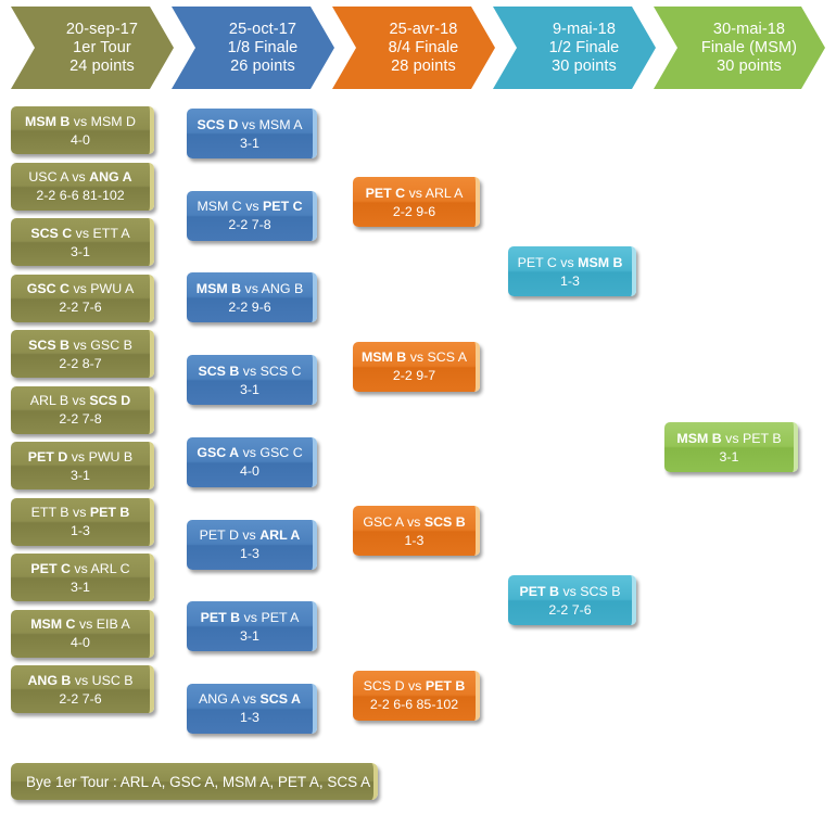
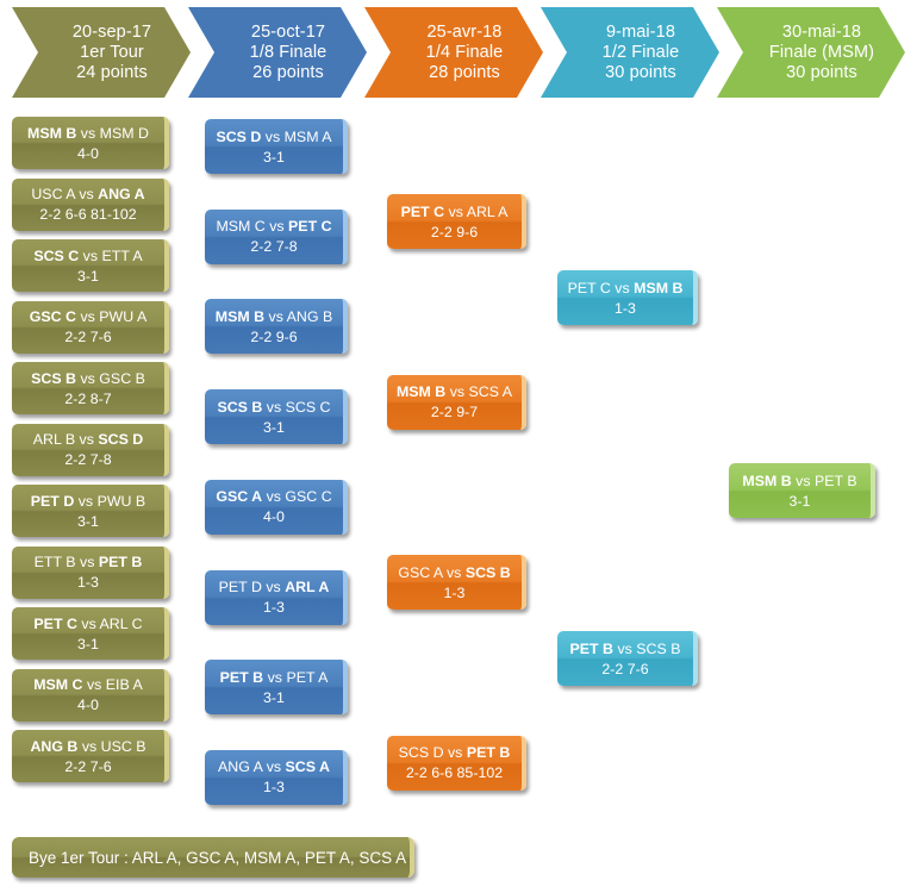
  20-sep-17
  1er Tour
  24 points
  25-oct-17
  1/8 Finale
  26 points
  25-avr-18
- 8/4 Finale
+ 1/4 Finale
  28 points
  9-mai-18
  1/2 Finale
  30 points
  30-mai-18
  Finale (MSM)
  30 points
  MSM B vs MSM D
  4-0
  USC A vs ANG A
  2-2 6-6 81-102
  SCS C vs ETT A
  3-1
  GSC C vs PWU A
  2-2 7-6
  SCS B vs GSC B
  2-2 8-7
  ARL B vs SCS D
  2-2 7-8
  PET D vs PWU B
  3-1
  ETT B vs PET B
  1-3
  PET C vs ARL C
  3-1
  MSM C vs EIB A
  4-0
  ANG B vs USC B
  2-2 7-6
  SCS D vs MSM A
  3-1
  MSM C vs PET C
  2-2 7-8
  MSM B vs ANG B
  2-2 9-6
  SCS B vs SCS C
  3-1
  GSC A vs GSC C
  4-0
  PET D vs ARL A
  1-3
  PET B vs PET A
  3-1
  ANG A vs SCS A
  1-3
  PET C vs ARL A
  2-2 9-6
  MSM B vs SCS A
  2-2 9-7
  GSC A vs SCS B
  1-3
  SCS D vs PET B
  2-2 6-6 85-102
  PET C vs MSM B
  1-3
  PET B vs SCS B
  2-2 7-6
  MSM B vs PET B
  3-1
  Bye 1er Tour : ARL A, GSC A, MSM A, PET A, SCS A
